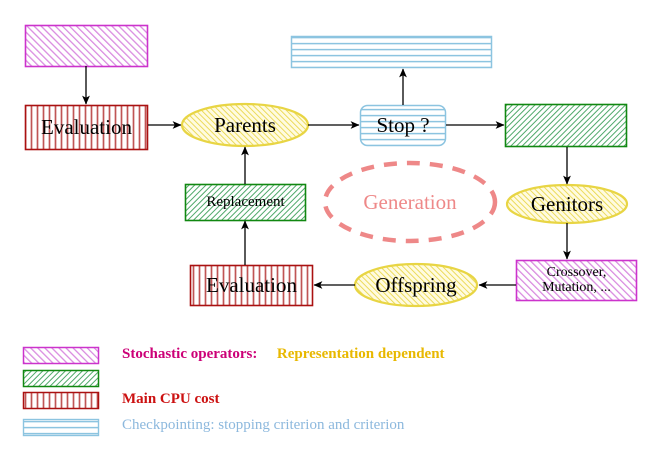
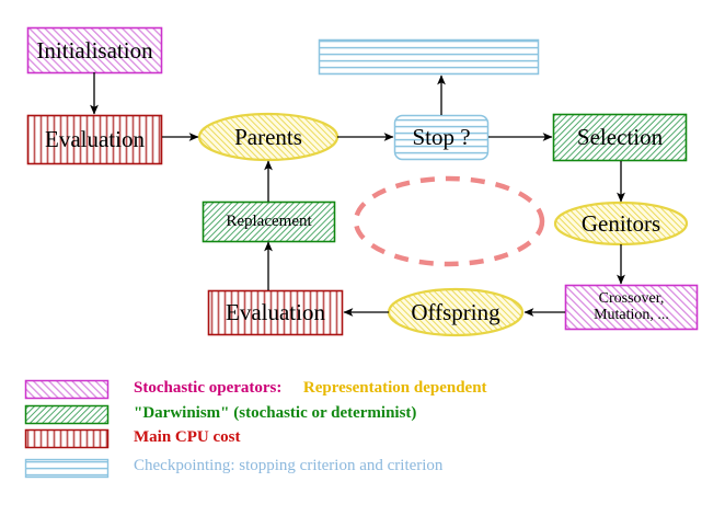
+ Initialisation
  Evaluation
  Parents
  Stop ?
+ Selection
  Genitors
  Crossover,
  Mutation, ...
  Offspring
  Evaluation
  Replacement
- Generation
  Stochastic operators: Representation dependent
+ "Darwinism" (stochastic or determinist)
  Main CPU cost
  Checkpointing: stopping criterion and criterion
